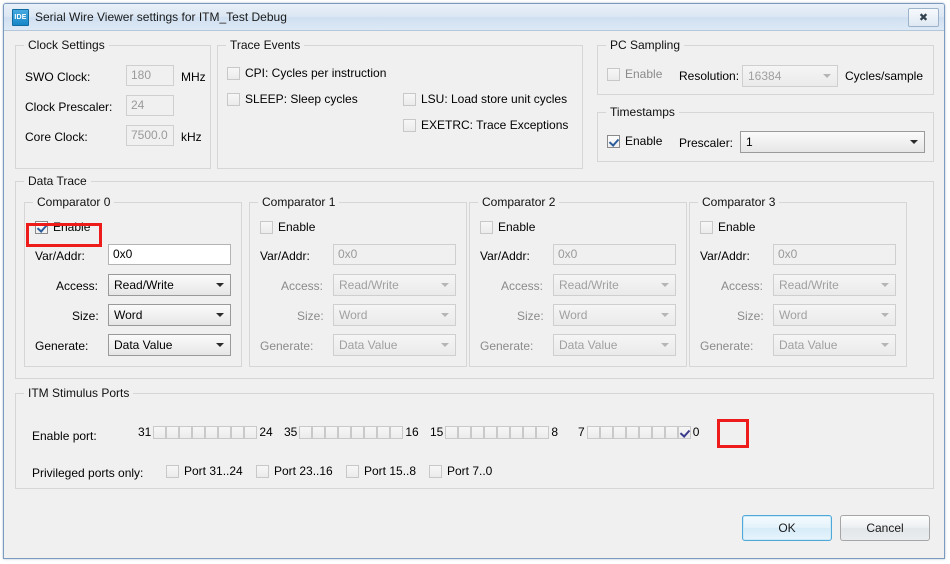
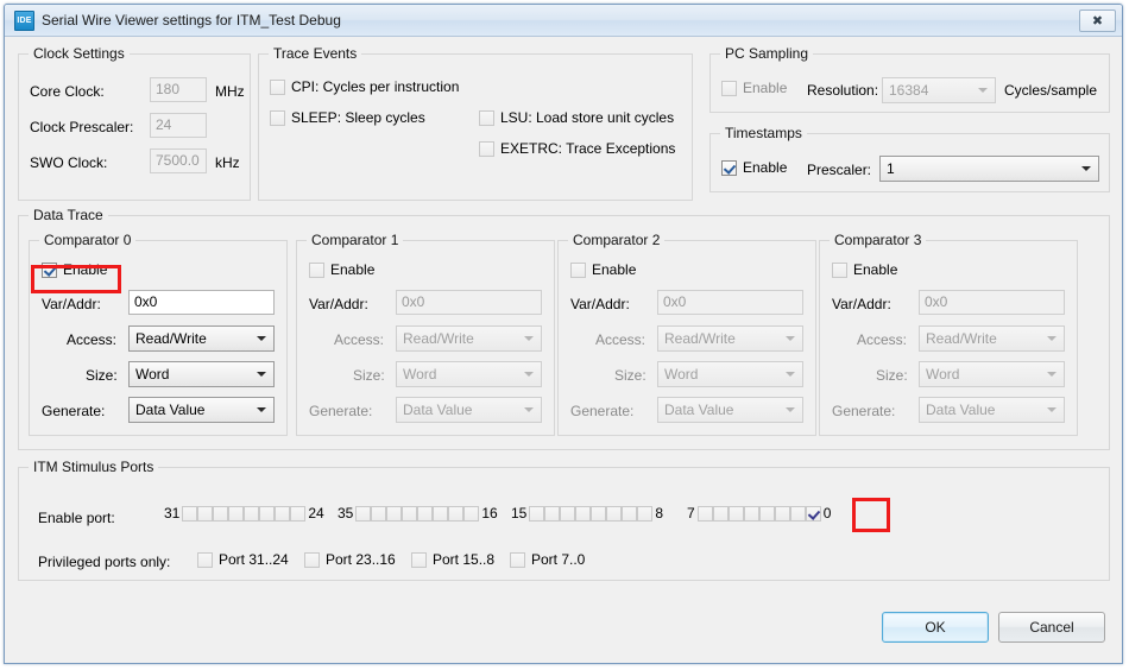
  Serial Wire Viewer settings for ITM_Test Debug
  ✖
  Clock Settings
- SWO Clock:
+ Core Clock:
  180
  MHz
  Clock Prescaler:
  24
- Core Clock:
+ SWO Clock:
  7500.0
  kHz
  Trace Events
  CPI: Cycles per instruction
  SLEEP: Sleep cycles
  LSU: Load store unit cycles
  EXETRC: Trace Exceptions
  PC Sampling
  Enable
  Resolution:
  16384
  Cycles/sample
  Timestamps
  Enable
  Prescaler:
  1
  Data Trace
  Comparator 0
  Enable
  Var/Addr:
  0x0
  Access:
  Read/Write
  Size:
  Word
  Generate:
  Data Value
  Comparator 1
  Enable
  Var/Addr:
  0x0
  Access:
  Read/Write
  Size:
  Word
  Generate:
  Data Value
  Comparator 2
  Enable
  Var/Addr:
  0x0
  Access:
  Read/Write
  Size:
  Word
  Generate:
  Data Value
  Comparator 3
  Enable
  Var/Addr:
  0x0
  Access:
  Read/Write
  Size:
  Word
  Generate:
  Data Value
  ITM Stimulus Ports
  Enable port:
  31
  24
  35
  16
  15
  8
  7
  0
  Privileged ports only:
  Port 31..24
  Port 23..16
  Port 15..8
  Port 7..0
  OK
  Cancel
